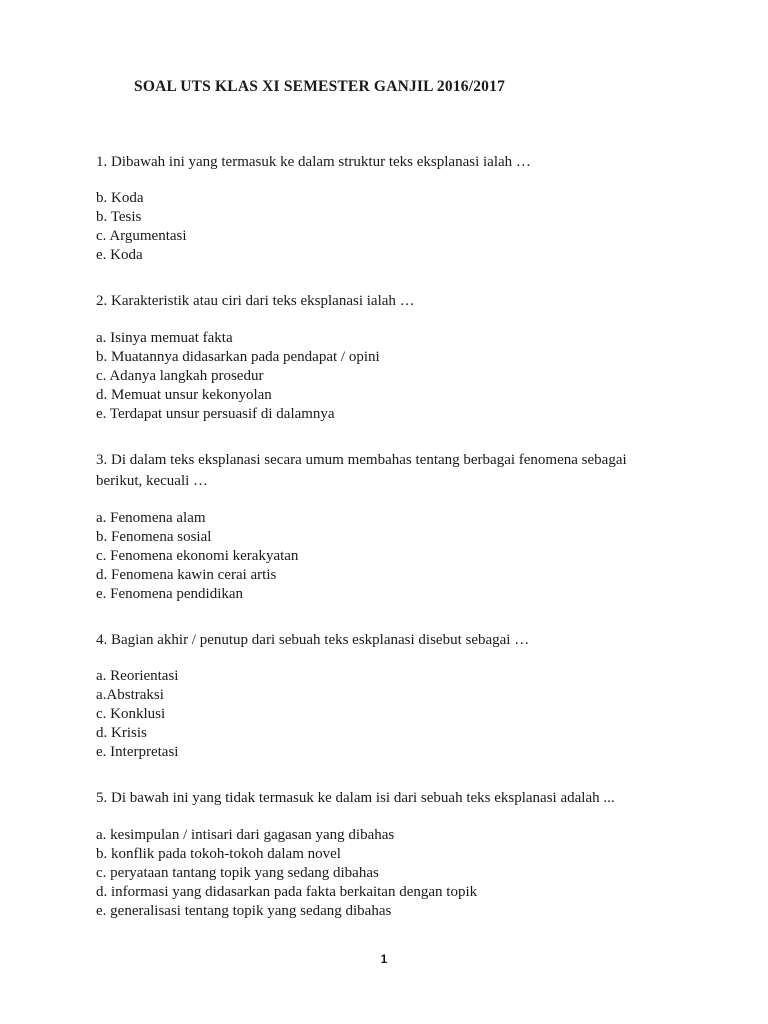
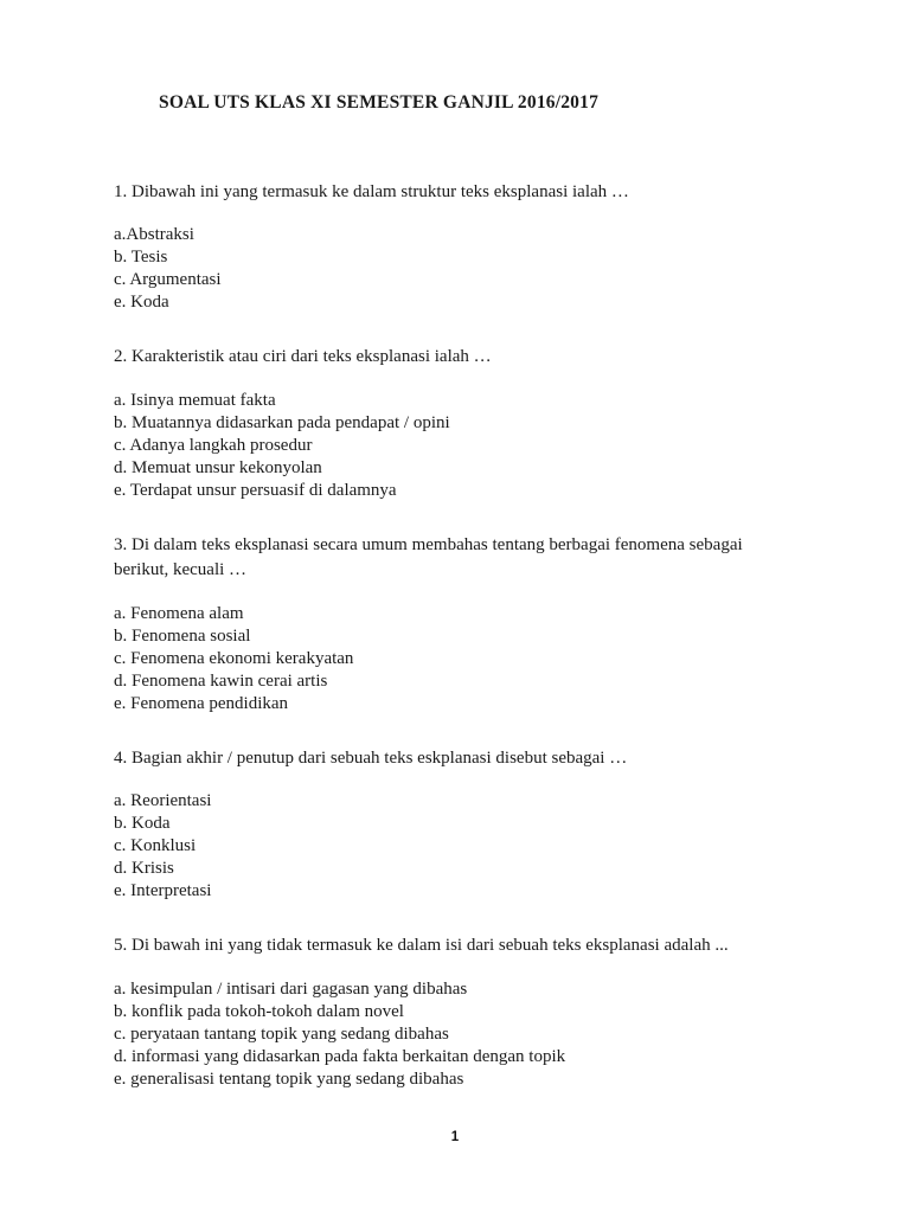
  SOAL UTS KLAS XI SEMESTER GANJIL 2016/2017
  1. Dibawah ini yang termasuk ke dalam struktur teks eksplanasi ialah …
- b. Koda
+ a.Abstraksi
  b. Tesis
  c. Argumentasi
  e. Koda
  2. Karakteristik atau ciri dari teks eksplanasi ialah …
  a. Isinya memuat fakta
  b. Muatannya didasarkan pada pendapat / opini
  c. Adanya langkah prosedur
  d. Memuat unsur kekonyolan
  e. Terdapat unsur persuasif di dalamnya
  3. Di dalam teks eksplanasi secara umum membahas tentang berbagai fenomena sebagai berikut, kecuali …
  a. Fenomena alam
  b. Fenomena sosial
  c. Fenomena ekonomi kerakyatan
  d. Fenomena kawin cerai artis
  e. Fenomena pendidikan
  4. Bagian akhir / penutup dari sebuah teks eskplanasi disebut sebagai …
  a. Reorientasi
- a.Abstraksi
+ b. Koda
  c. Konklusi
  d. Krisis
  e. Interpretasi
  5. Di bawah ini yang tidak termasuk ke dalam isi dari sebuah teks eksplanasi adalah ...
  a. kesimpulan / intisari dari gagasan yang dibahas
  b. konflik pada tokoh-tokoh dalam novel
  c. peryataan tantang topik yang sedang dibahas
  d. informasi yang didasarkan pada fakta berkaitan dengan topik
  e. generalisasi tentang topik yang sedang dibahas
  1
